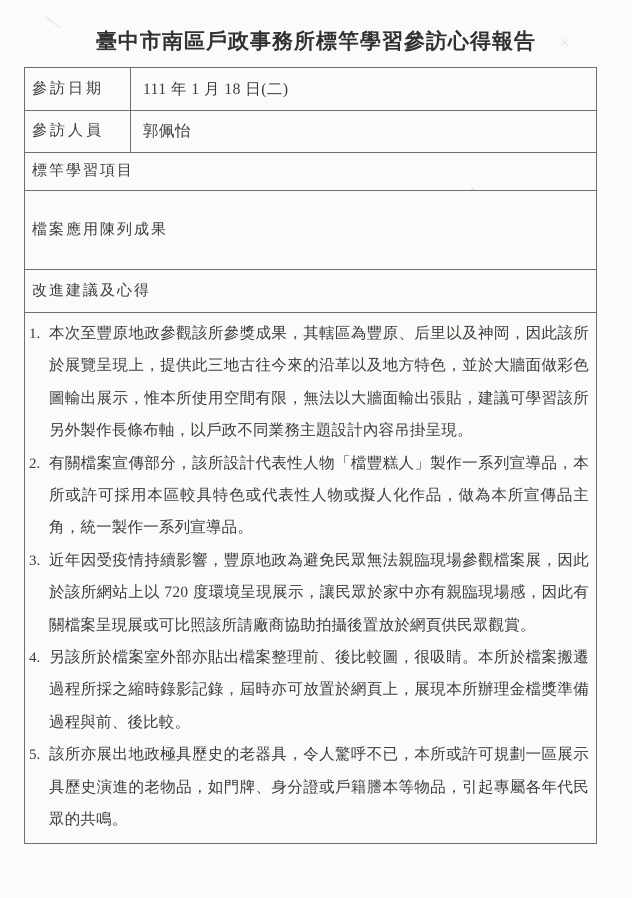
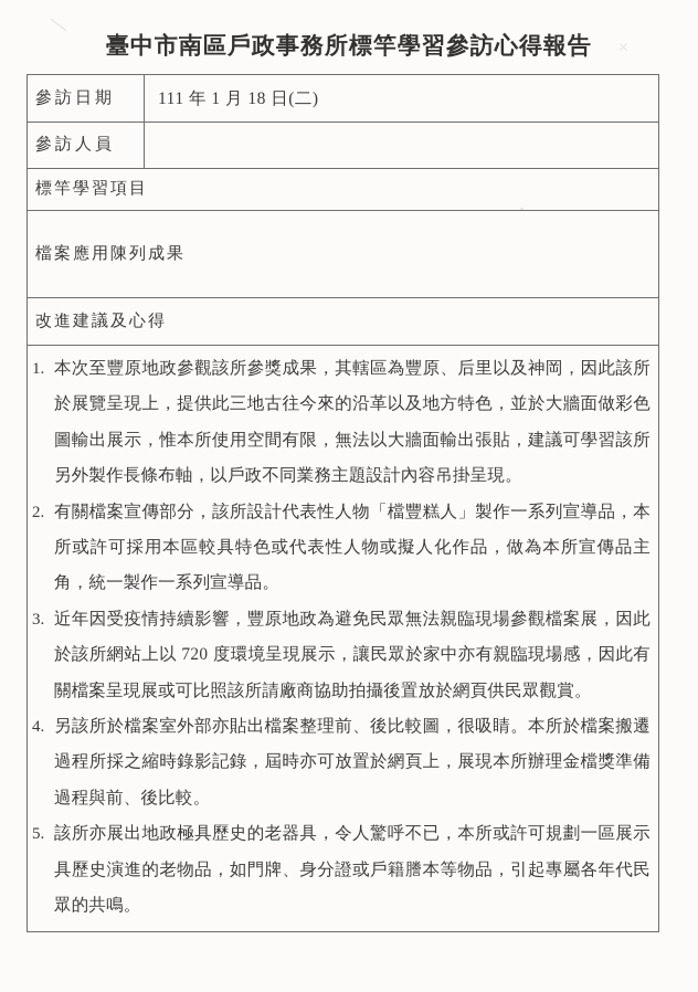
  臺中市南區戶政事務所標竿學習參訪心得報告
  參訪日期
  111 年 1 月 18 日(二)
  參訪人員
- 郭佩怡
  標竿學習項目
  檔案應用陳列成果
  改進建議及心得
  1.
  本次至豐原地政參觀該所參獎成果，其轄區為豐原、后里以及神岡，因此該所於展覽呈現上，提供此三地古往今來的沿革以及地方特色，並於大牆面做彩色圖輸出展示，惟本所使用空間有限，無法以大牆面輸出張貼，建議可學習該所另外製作長條布軸，以戶政不同業務主題設計內容吊掛呈現。
  2.
  有關檔案宣傳部分，該所設計代表性人物「檔豐糕人」製作一系列宣導品，本所或許可採用本區較具特色或代表性人物或擬人化作品，做為本所宣傳品主角，統一製作一系列宣導品。
  3.
  近年因受疫情持續影響，豐原地政為避免民眾無法親臨現場參觀檔案展，因此於該所網站上以 720 度環境呈現展示，讓民眾於家中亦有親臨現場感，因此有關檔案呈現展或可比照該所請廠商協助拍攝後置放於網頁供民眾觀賞。
  4.
  另該所於檔案室外部亦貼出檔案整理前、後比較圖，很吸睛。本所於檔案搬遷過程所採之縮時錄影記錄，屆時亦可放置於網頁上，展現本所辦理金檔獎準備過程與前、後比較。
  5.
  該所亦展出地政極具歷史的老器具，令人驚呼不已，本所或許可規劃一區展示具歷史演進的老物品，如門牌、身分證或戶籍謄本等物品，引起專屬各年代民眾的共鳴。
